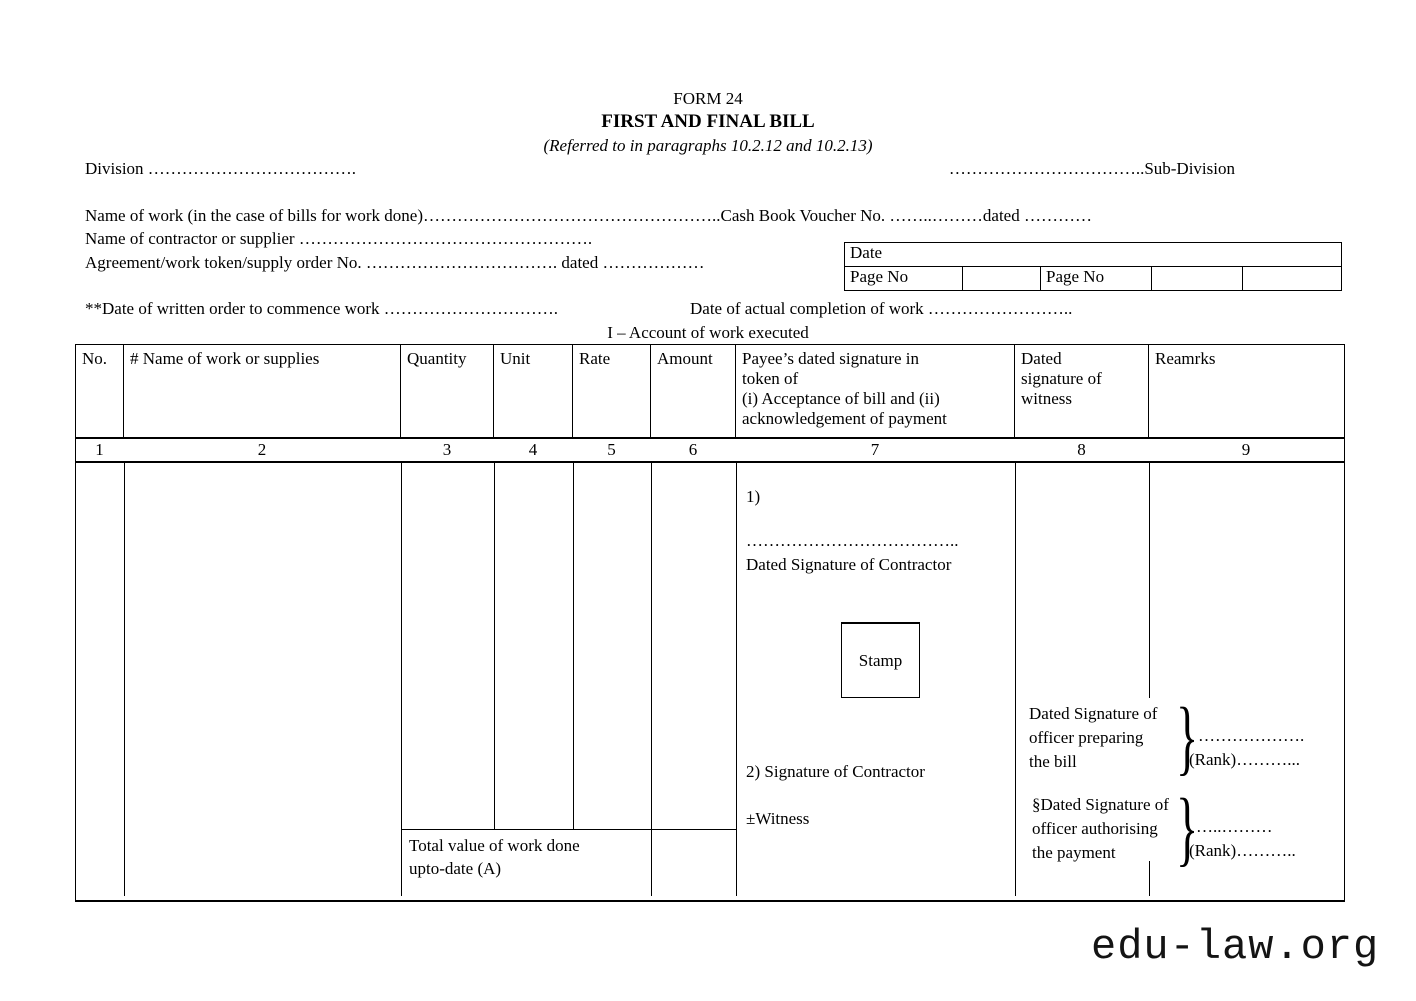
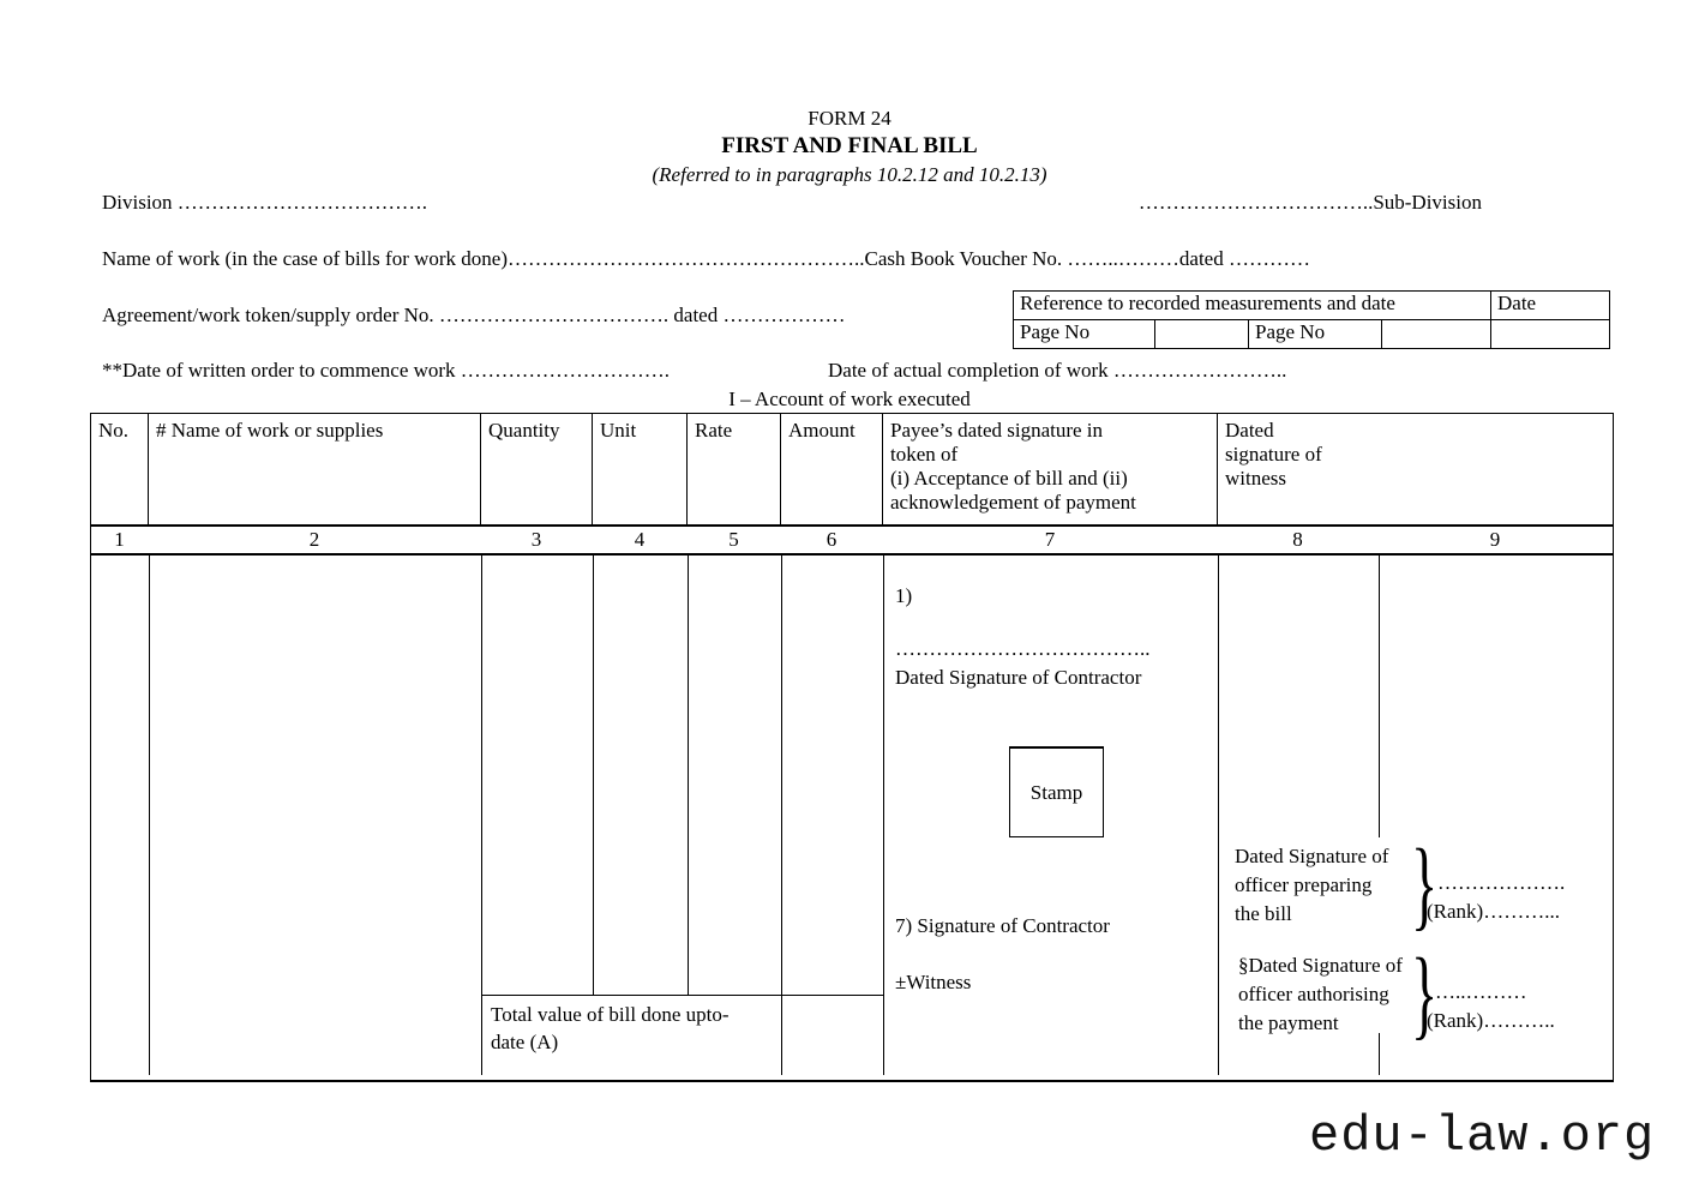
  FORM 24
  FIRST AND FINAL BILL
  (Referred to in paragraphs 10.2.12 and 10.2.13)
  Division ……………………………….
  ……………………………..Sub-Division
  Name of work (in the case of bills for work done)……………………………………………..Cash Book Voucher No. ……..………dated …………
- Name of contractor or supplier …………………………………………….
  Agreement/work token/supply order No. ……………………………. dated ………………
+ Reference to recorded measurements and date
  Date
  Page No
  Page No
  **Date of written order to commence work ………………………….
  Date of actual completion of work ……………………..
  I – Account of work executed
  No.
  # Name of work or supplies
  Quantity
  Unit
  Rate
  Amount
  Payee’s dated signature in
  token of
  (i) Acceptance of bill and (ii)
  acknowledgement of payment
  Dated
  signature of
  witness
- Reamrks
  1
  2
  3
  4
  5
  6
  7
  8
  9
  1)
  ………………………………..
  Dated Signature of Contractor
  Stamp
- 2) Signature of Contractor
+ 7) Signature of Contractor
  ±Witness
  Dated Signature of
  officer preparing
  the bill
  }
  ……………….
  (Rank)………...
  §Dated Signature of
  officer authorising
  the payment
  }
  …..………
  (Rank)………..
- Total value of work done upto-date (A)
+ Total value of bill done upto-date (A)
  edu-law.org
